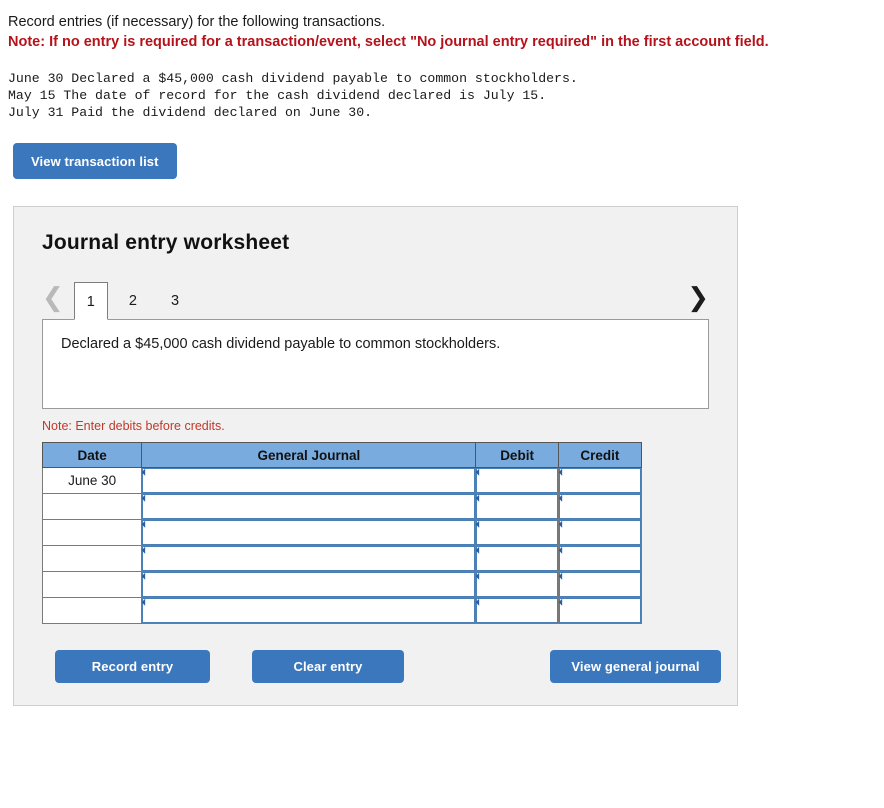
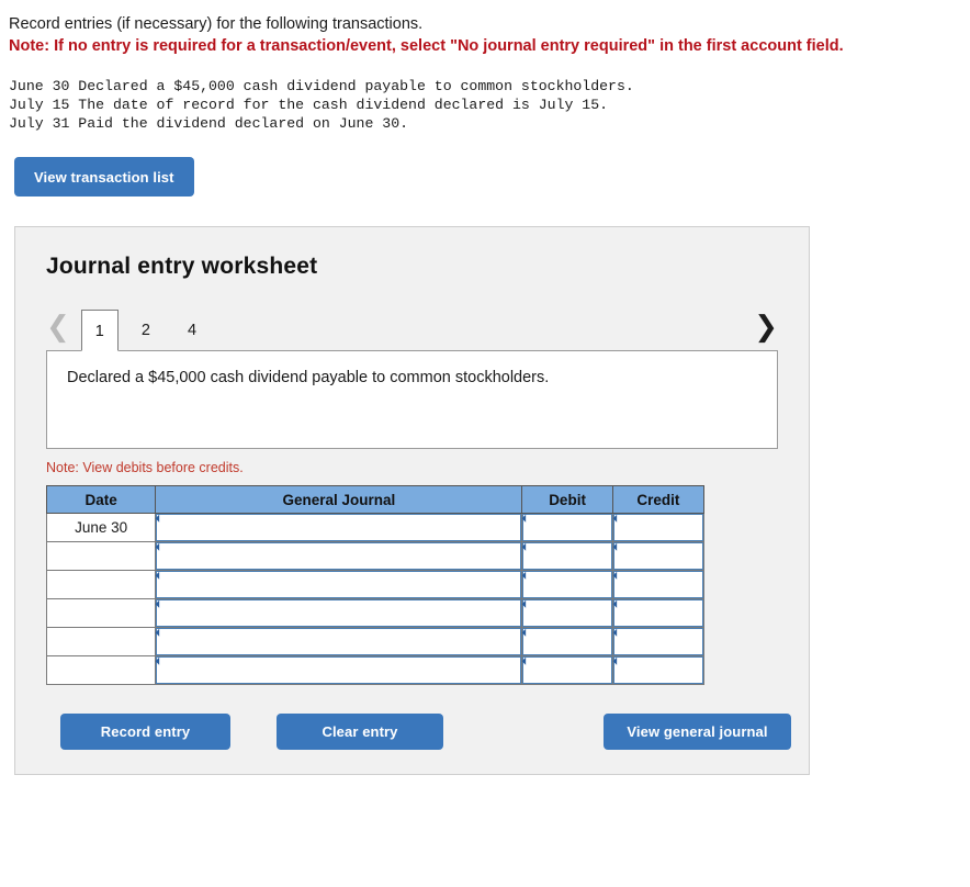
  Record entries (if necessary) for the following transactions.
  Note: If no entry is required for a transaction/event, select "No journal entry required" in the first account field.
  June 30 Declared a $45,000 cash dividend payable to common stockholders.
- May 15 The date of record for the cash dividend declared is July 15.
+ July 15 The date of record for the cash dividend declared is July 15.
  July 31 Paid the dividend declared on June 30.
  View transaction list
  Journal entry worksheet
  ❮
  1
  2
- 3
+ 4
  ❯
  Declared a $45,000 cash dividend payable to common stockholders.
- Note: Enter debits before credits.
+ Note: View debits before credits.
  Date	General Journal	Debit	Credit
  June 30
  Record entry
  Clear entry
  View general journal
